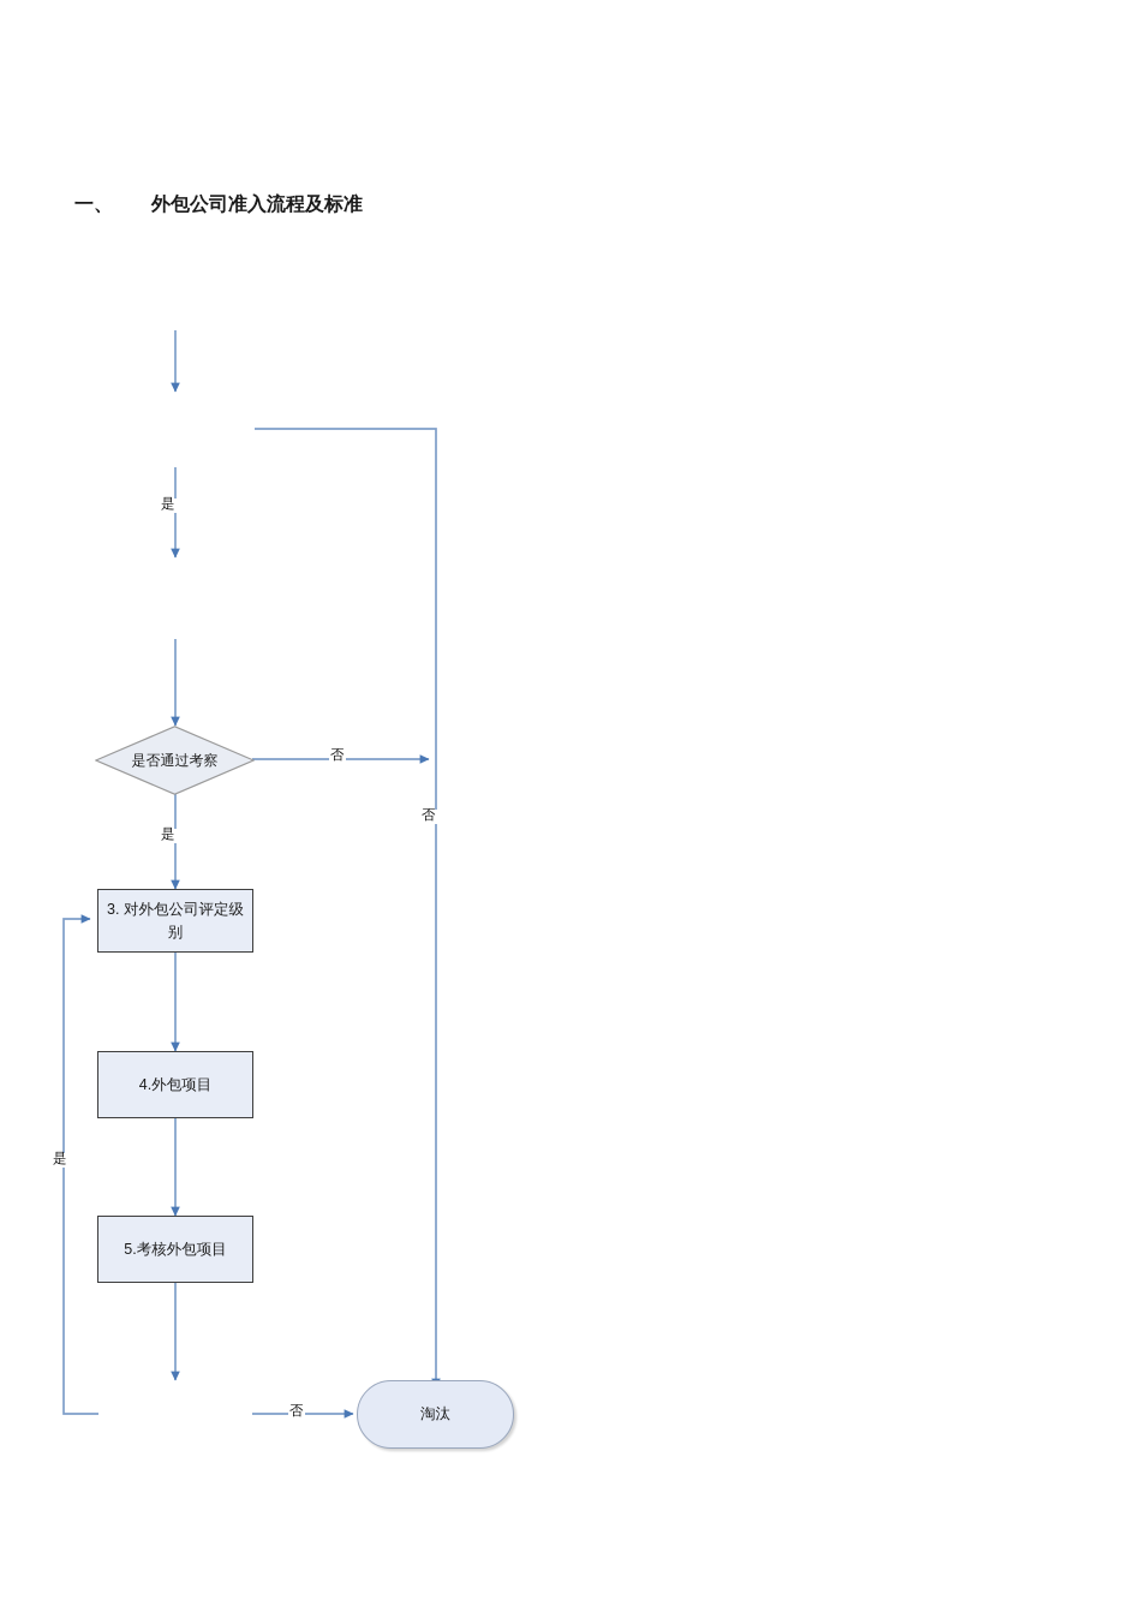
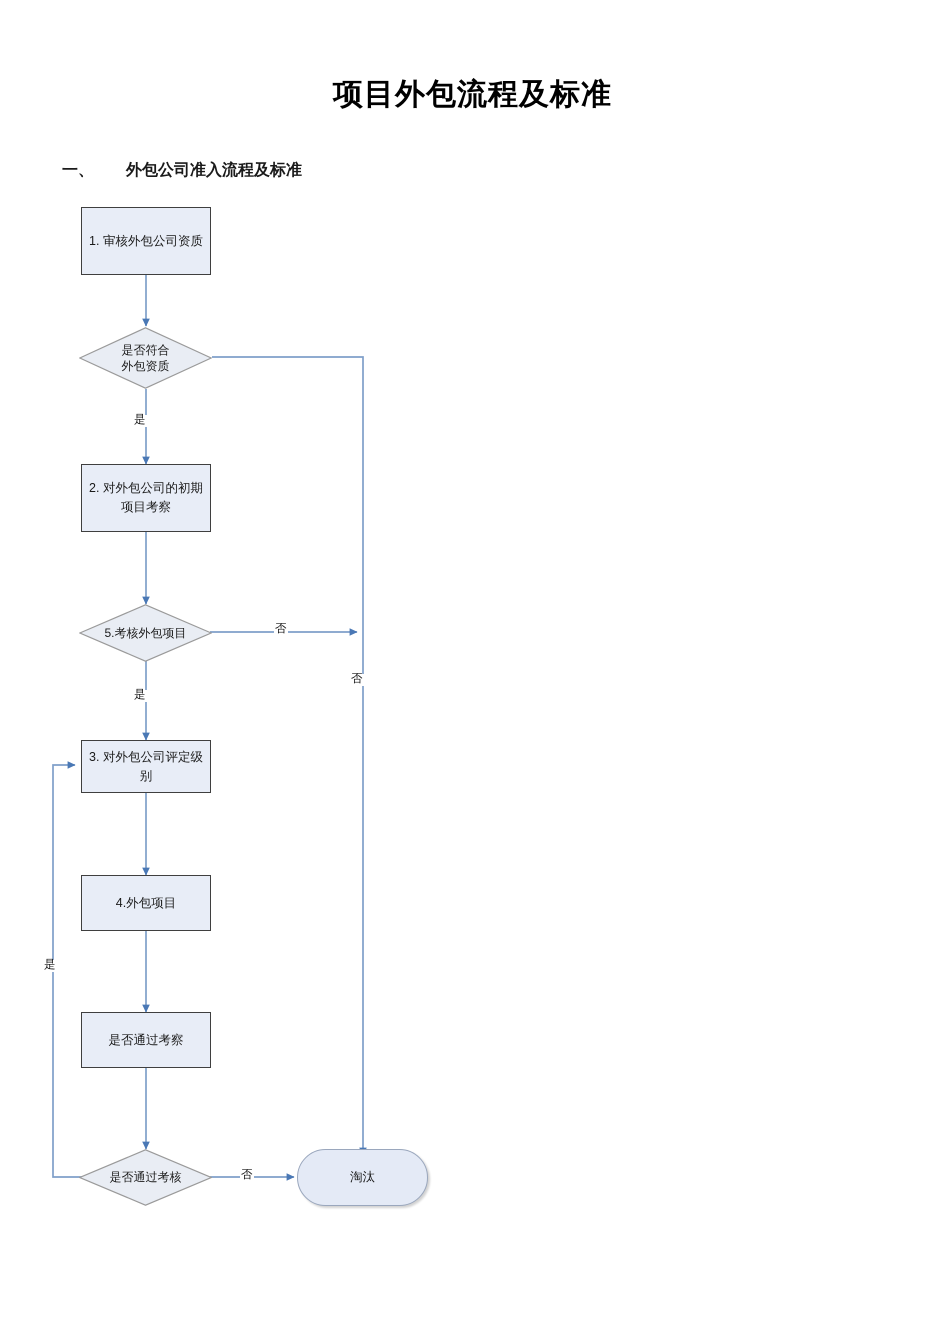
+ 项目外包流程及标准
  一、 外包公司准入流程及标准
+ 1. 审核外包公司资质
+ 是否符合
+ 外包资质
+ 2. 对外包公司的初期项目考察
- 是否通过考察
+ 5.考核外包项目
  3. 对外包公司评定级别
  4.外包项目
- 5.考核外包项目
+ 是否通过考察
+ 是否通过考核
  淘汰
  是
  否
  是
  否
  否
  是
